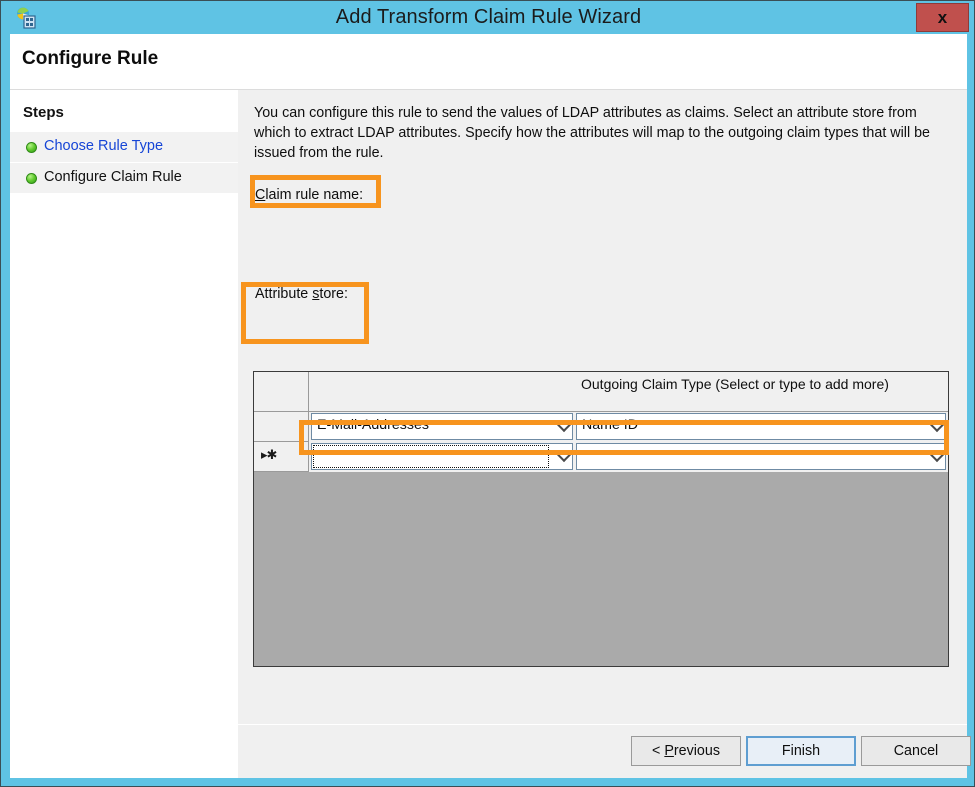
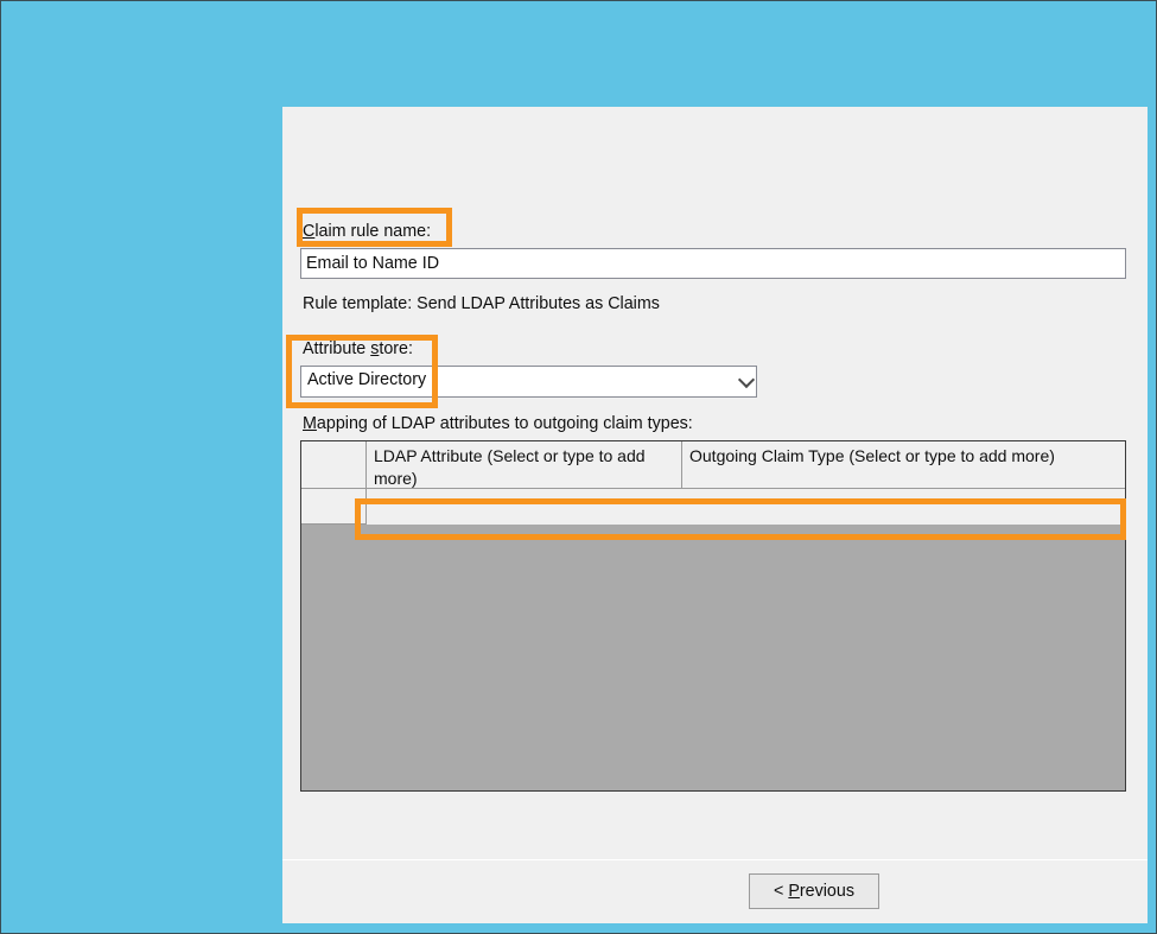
- Add Transform Claim Rule Wizard
- x
- Configure Rule
- Steps
- Choose Rule Type
- Configure Claim Rule
- You can configure this rule to send the values of LDAP attributes as claims. Select an attribute store from which to extract LDAP attributes. Specify how the attributes will map to the outgoing claim types that will be issued from the rule.
  Claim rule name:
+ Email to Name ID
+ Rule template: Send LDAP Attributes as Claims
  Attribute store:
+ Active Directory
+ Mapping of LDAP attributes to outgoing claim types:
+ LDAP Attribute (Select or type to add more)
  Outgoing Claim Type (Select or type to add more)
- E-Mail-Addresses
- Name ID
- ▸✱
  < Previous
- Finish
- Cancel
